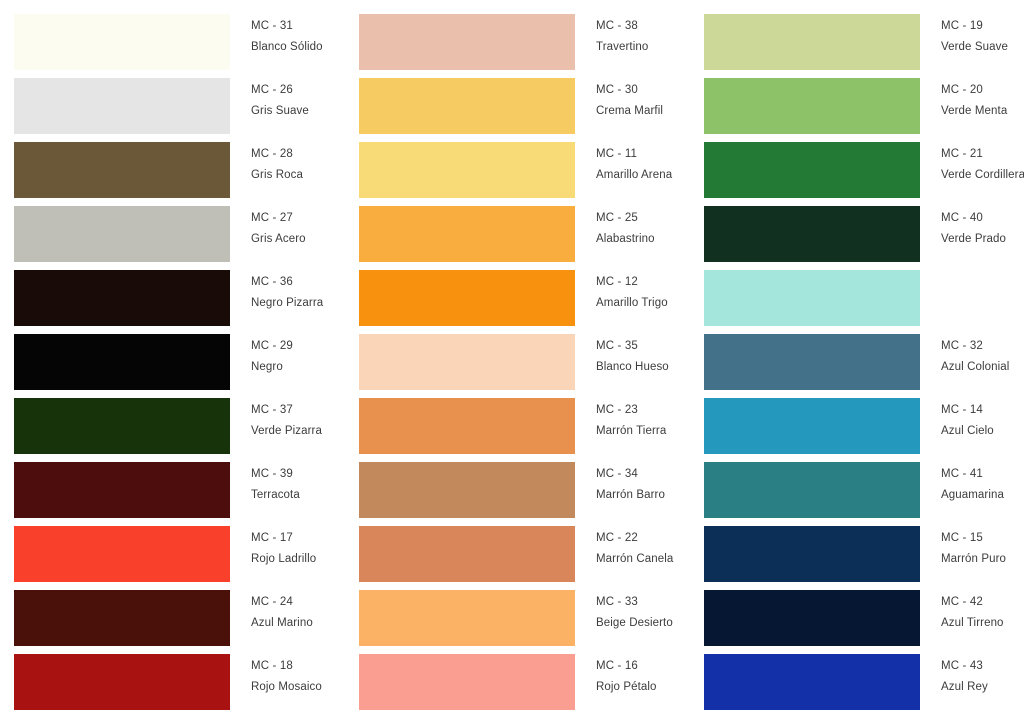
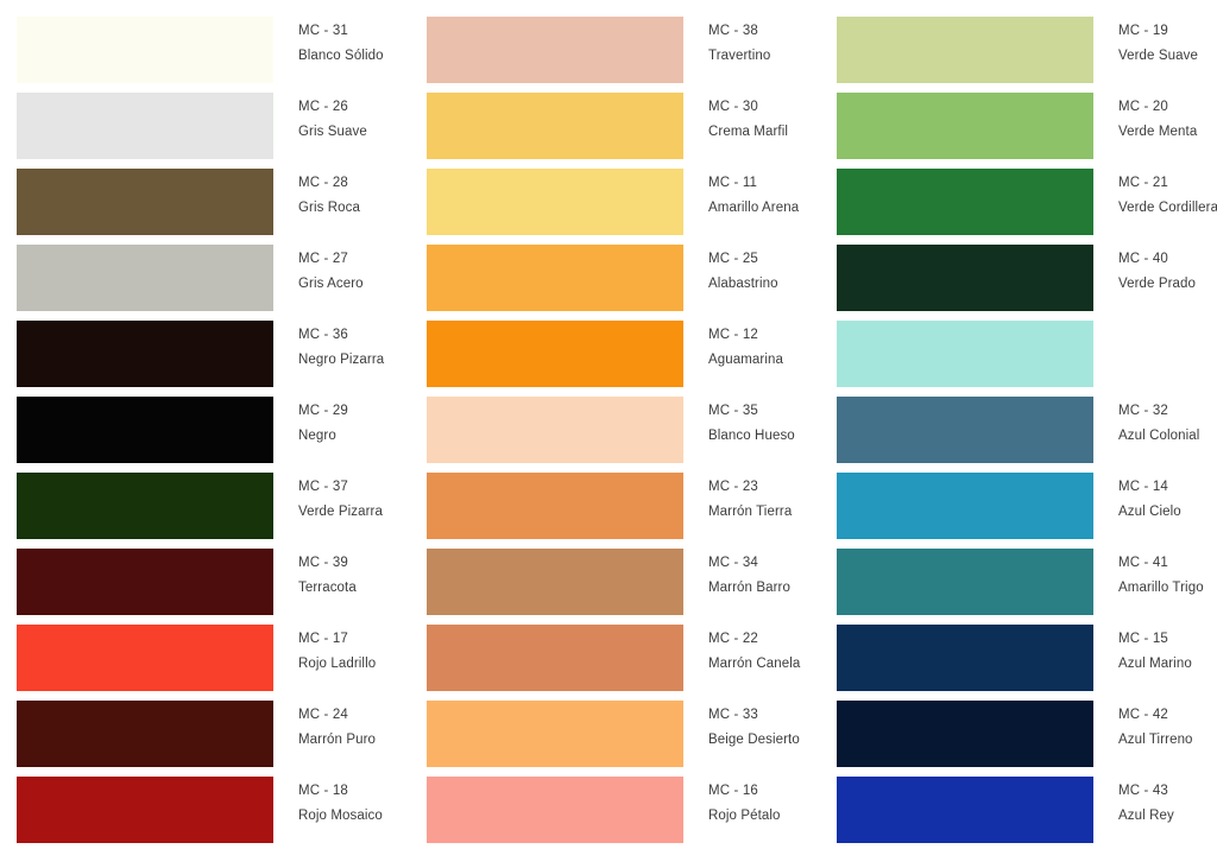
  MC - 31
  Blanco Sólido
  MC - 26
  Gris Suave
  MC - 28
  Gris Roca
  MC - 27
  Gris Acero
  MC - 36
  Negro Pizarra
  MC - 29
  Negro
  MC - 37
  Verde Pizarra
  MC - 39
  Terracota
  MC - 17
  Rojo Ladrillo
  MC - 24
- Azul Marino
+ Marrón Puro
  MC - 18
  Rojo Mosaico
  MC - 38
  Travertino
  MC - 30
  Crema Marfil
  MC - 11
  Amarillo Arena
  MC - 25
  Alabastrino
  MC - 12
- Amarillo Trigo
+ Aguamarina
  MC - 35
  Blanco Hueso
  MC - 23
  Marrón Tierra
  MC - 34
  Marrón Barro
  MC - 22
  Marrón Canela
  MC - 33
  Beige Desierto
  MC - 16
  Rojo Pétalo
  MC - 19
  Verde Suave
  MC - 20
  Verde Menta
  MC - 21
  Verde Cordillera
  MC - 40
  Verde Prado
  MC - 32
  Azul Colonial
  MC - 14
  Azul Cielo
  MC - 41
- Aguamarina
+ Amarillo Trigo
  MC - 15
- Marrón Puro
+ Azul Marino
  MC - 42
  Azul Tirreno
  MC - 43
  Azul Rey
